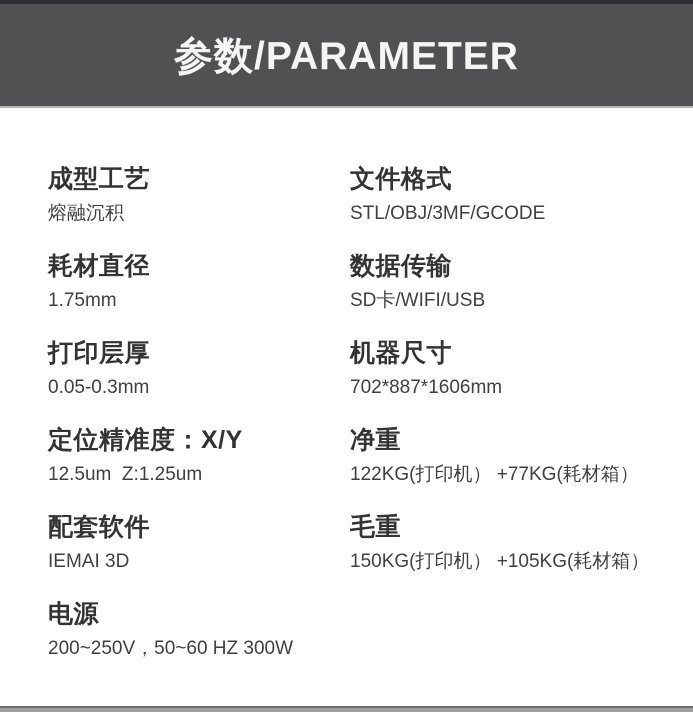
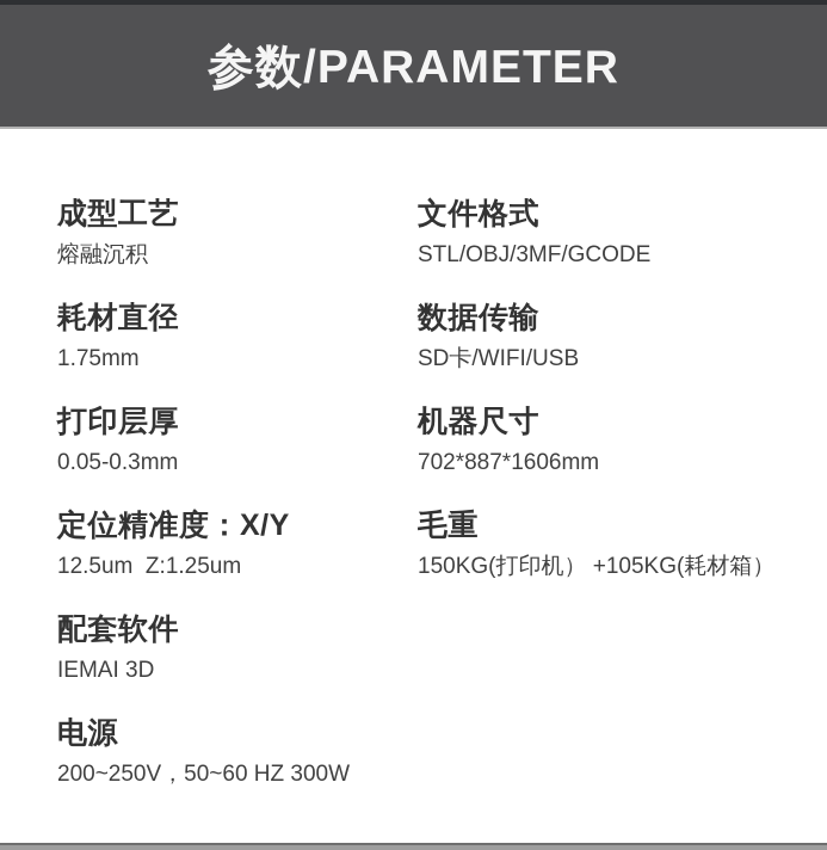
  参数/PARAMETER
  成型工艺
  熔融沉积
  耗材直径
  1.75mm
  打印层厚
  0.05-0.3mm
  定位精准度：X/Y
  12.5um Z:1.25um
  配套软件
  IEMAI 3D
  电源
  200~250V，50~60 HZ 300W
  文件格式
  STL/OBJ/3MF/GCODE
  数据传输
  SD卡/WIFI/USB
  机器尺寸
  702*887*1606mm
- 净重
- 122KG(打印机） +77KG(耗材箱）
  毛重
  150KG(打印机） +105KG(耗材箱）
